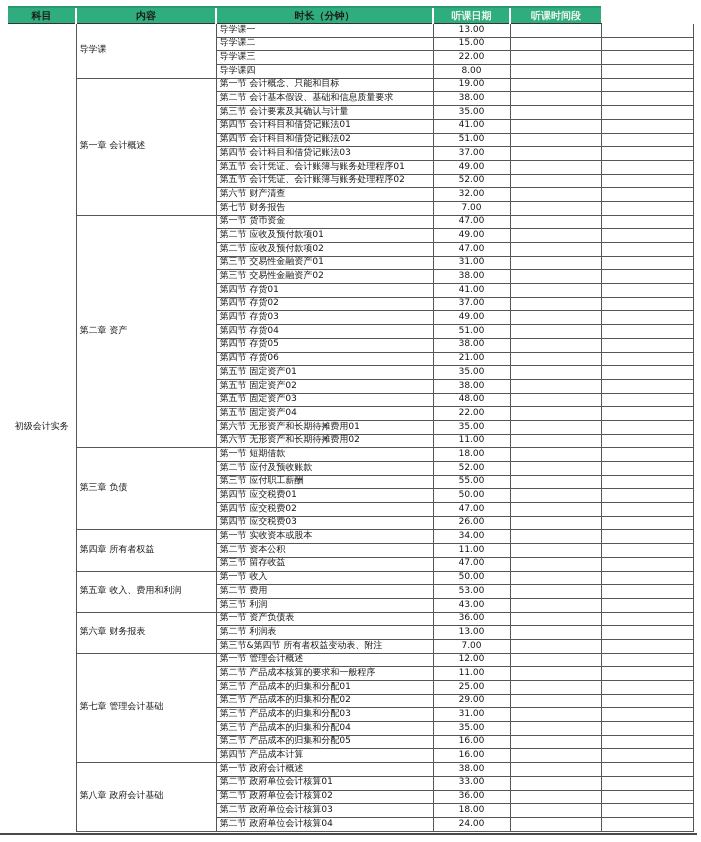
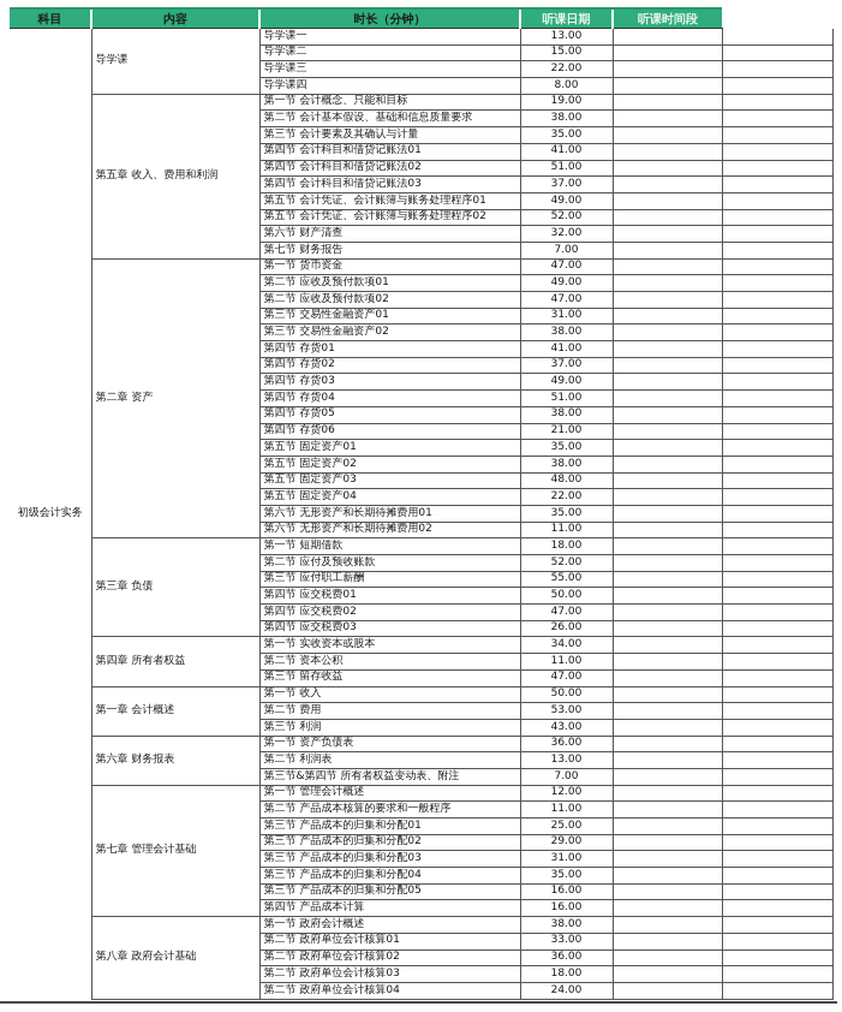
  科目	内容	时长（分钟）	听课日期	听课时间段
  初级会计实务	导学课	导学课一	13.00
  导学课二	15.00
  导学课三	22.00
  导学课四	8.00
- 第一章 会计概述	第一节 会计概念、只能和目标	19.00
+ 第五章 收入、费用和利润	第一节 会计概念、只能和目标	19.00
  第二节 会计基本假设、基础和信息质量要求	38.00
  第三节 会计要素及其确认与计量	35.00
  第四节 会计科目和借贷记账法01	41.00
  第四节 会计科目和借贷记账法02	51.00
  第四节 会计科目和借贷记账法03	37.00
  第五节 会计凭证、会计账簿与账务处理程序01	49.00
  第五节 会计凭证、会计账簿与账务处理程序02	52.00
  第六节 财产清查	32.00
  第七节 财务报告	7.00
  第二章 资产	第一节 货币资金	47.00
  第二节 应收及预付款项01	49.00
  第二节 应收及预付款项02	47.00
  第三节 交易性金融资产01	31.00
  第三节 交易性金融资产02	38.00
  第四节 存货01	41.00
  第四节 存货02	37.00
  第四节 存货03	49.00
  第四节 存货04	51.00
  第四节 存货05	38.00
  第四节 存货06	21.00
  第五节 固定资产01	35.00
  第五节 固定资产02	38.00
  第五节 固定资产03	48.00
  第五节 固定资产04	22.00
  第六节 无形资产和长期待摊费用01	35.00
  第六节 无形资产和长期待摊费用02	11.00
  第三章 负债	第一节 短期借款	18.00
  第二节 应付及预收账款	52.00
  第三节 应付职工薪酬	55.00
  第四节 应交税费01	50.00
  第四节 应交税费02	47.00
  第四节 应交税费03	26.00
  第四章 所有者权益	第一节 实收资本或股本	34.00
  第二节 资本公积	11.00
  第三节 留存收益	47.00
- 第五章 收入、费用和利润	第一节 收入	50.00
+ 第一章 会计概述	第一节 收入	50.00
  第二节 费用	53.00
  第三节 利润	43.00
  第六章 财务报表	第一节 资产负债表	36.00
  第二节 利润表	13.00
  第三节&第四节 所有者权益变动表、附注	7.00
  第七章 管理会计基础	第一节 管理会计概述	12.00
  第二节 产品成本核算的要求和一般程序	11.00
  第三节 产品成本的归集和分配01	25.00
  第三节 产品成本的归集和分配02	29.00
  第三节 产品成本的归集和分配03	31.00
  第三节 产品成本的归集和分配04	35.00
  第三节 产品成本的归集和分配05	16.00
  第四节 产品成本计算	16.00
  第八章 政府会计基础	第一节 政府会计概述	38.00
  第二节 政府单位会计核算01	33.00
  第二节 政府单位会计核算02	36.00
  第二节 政府单位会计核算03	18.00
  第二节 政府单位会计核算04	24.00
